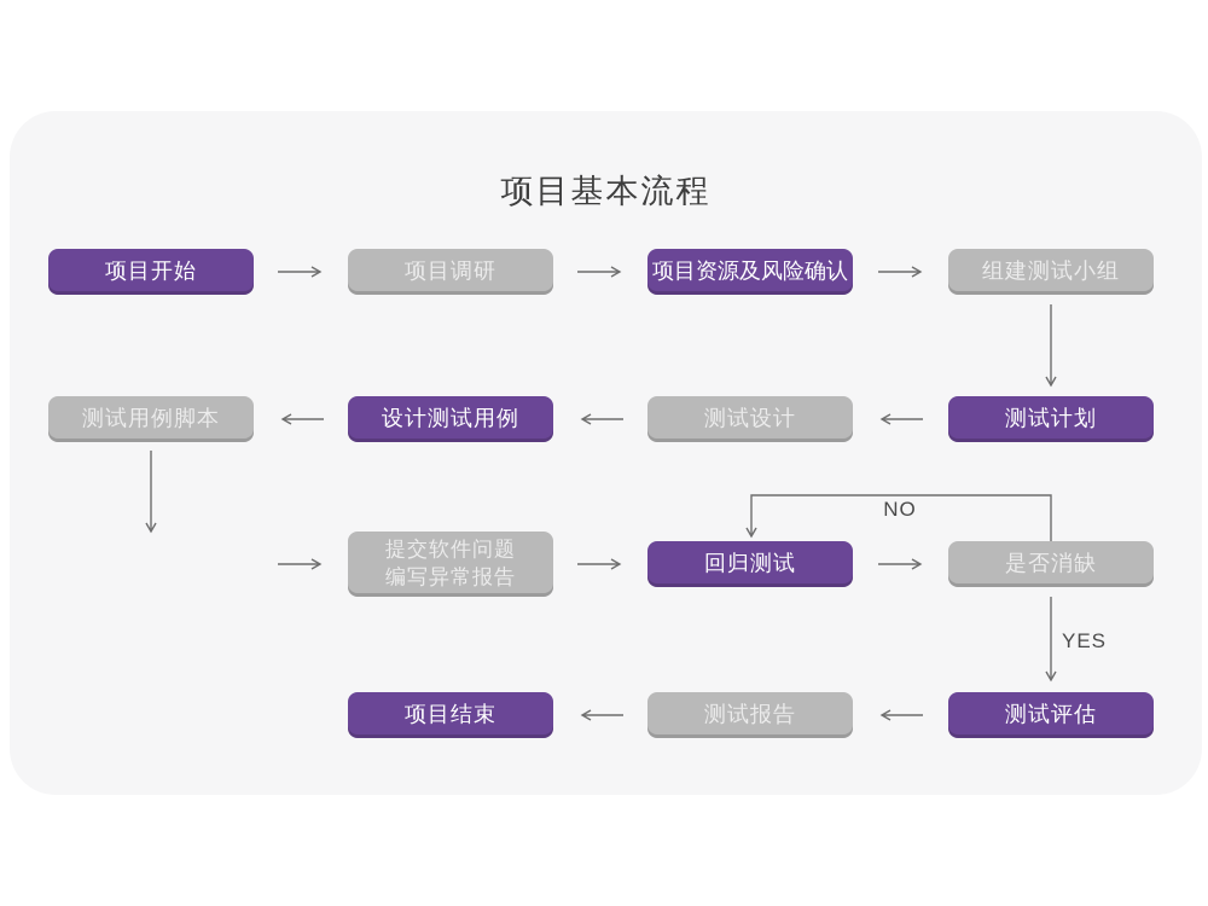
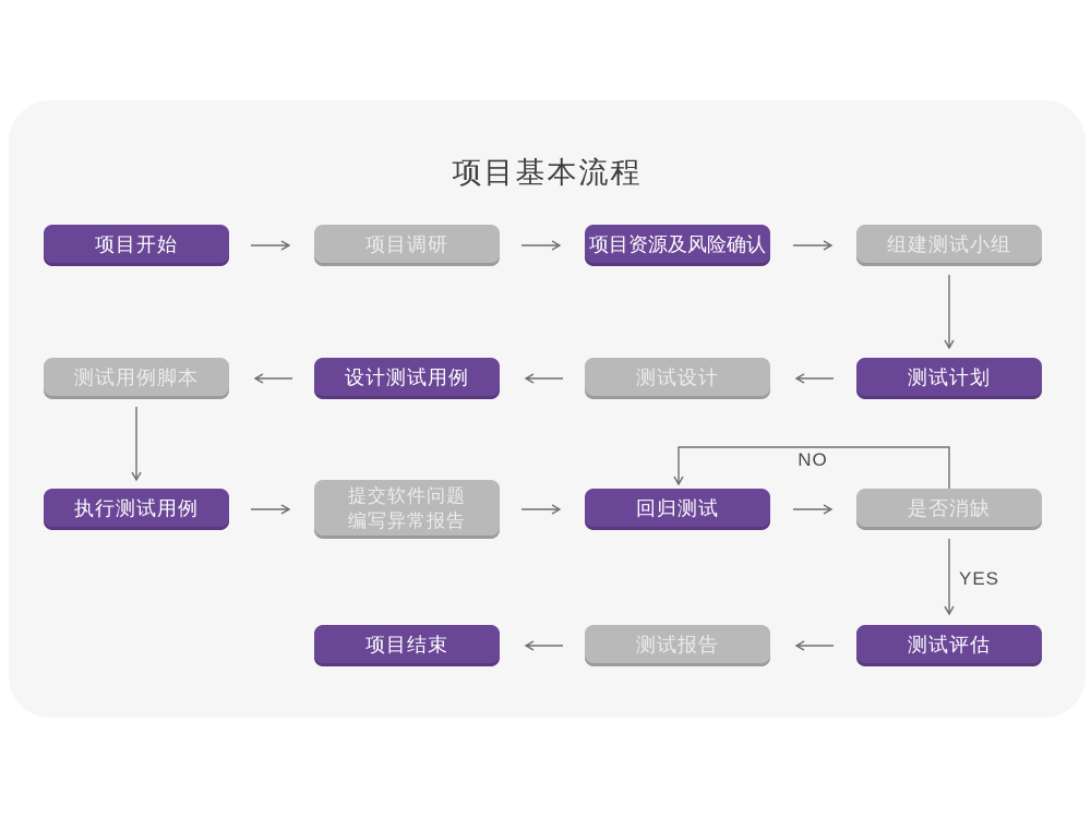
  项目基本流程
  项目开始
  项目调研
  项目资源及风险确认
  组建测试小组
  测试用例脚本
  设计测试用例
  测试设计
  测试计划
+ 执行测试用例
  提交软件问题
  编写异常报告
  回归测试
  是否消缺
  项目结束
  测试报告
  测试评估
  NO
  YES
